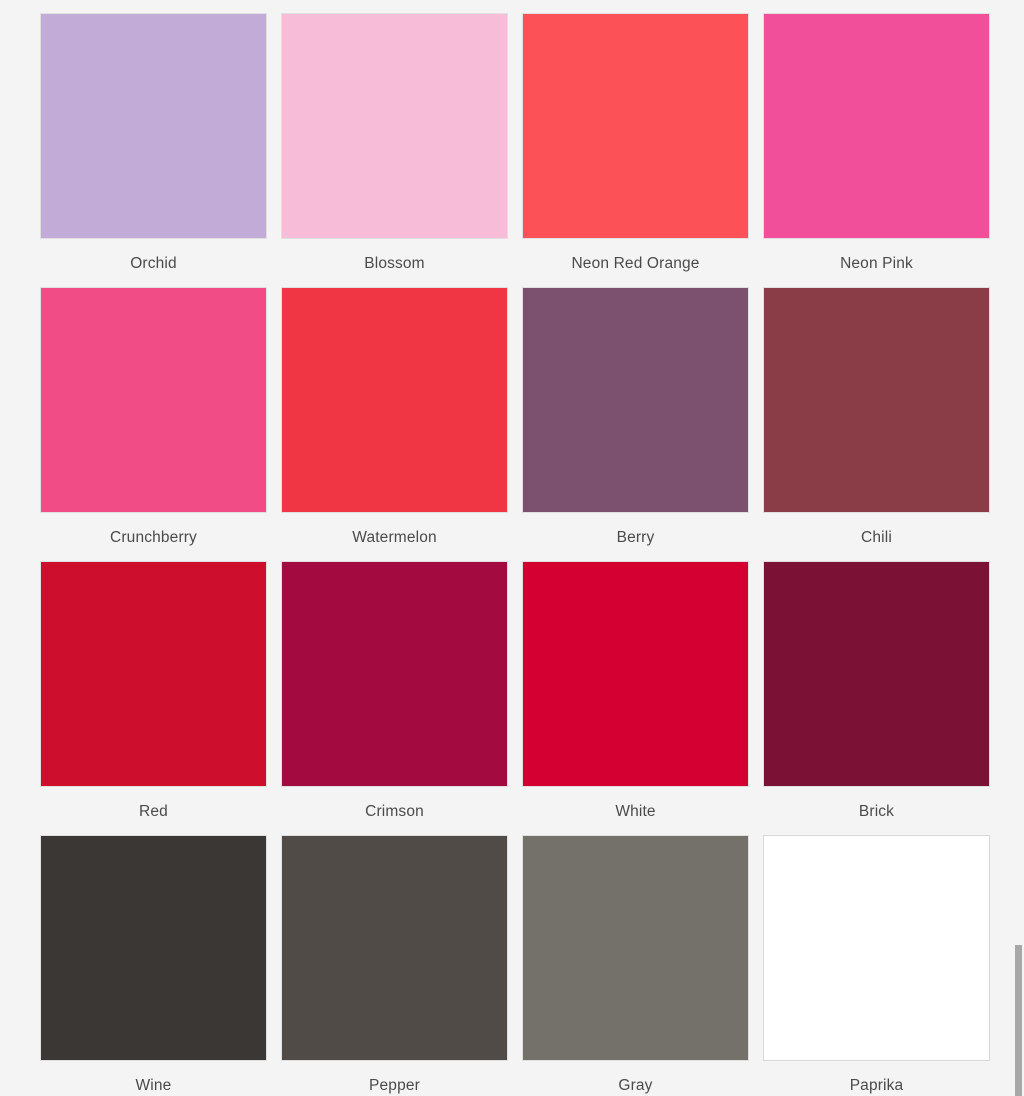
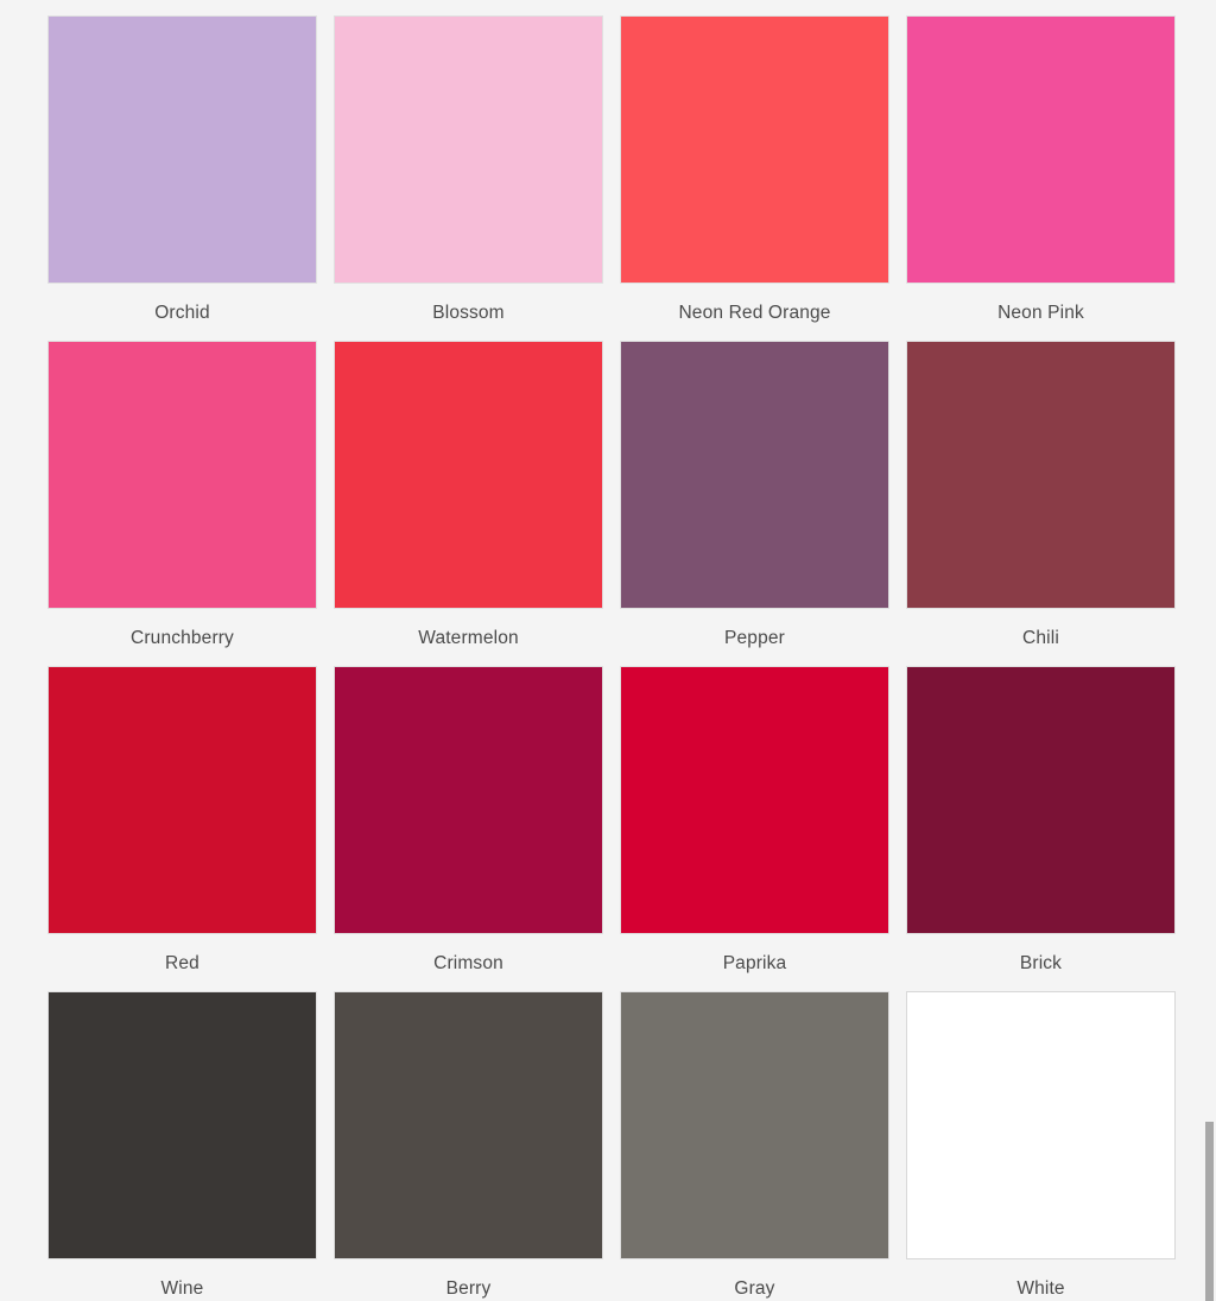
  Orchid
  Blossom
  Neon Red Orange
  Neon Pink
  Crunchberry
  Watermelon
- Berry
+ Pepper
  Chili
  Red
  Crimson
- White
+ Paprika
  Brick
  Wine
- Pepper
+ Berry
  Gray
- Paprika
+ White
